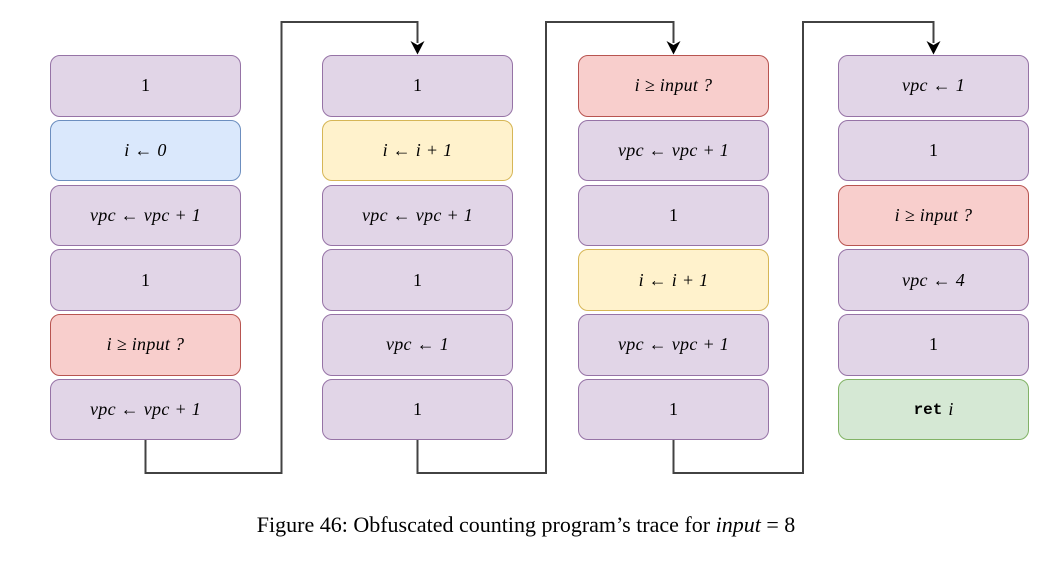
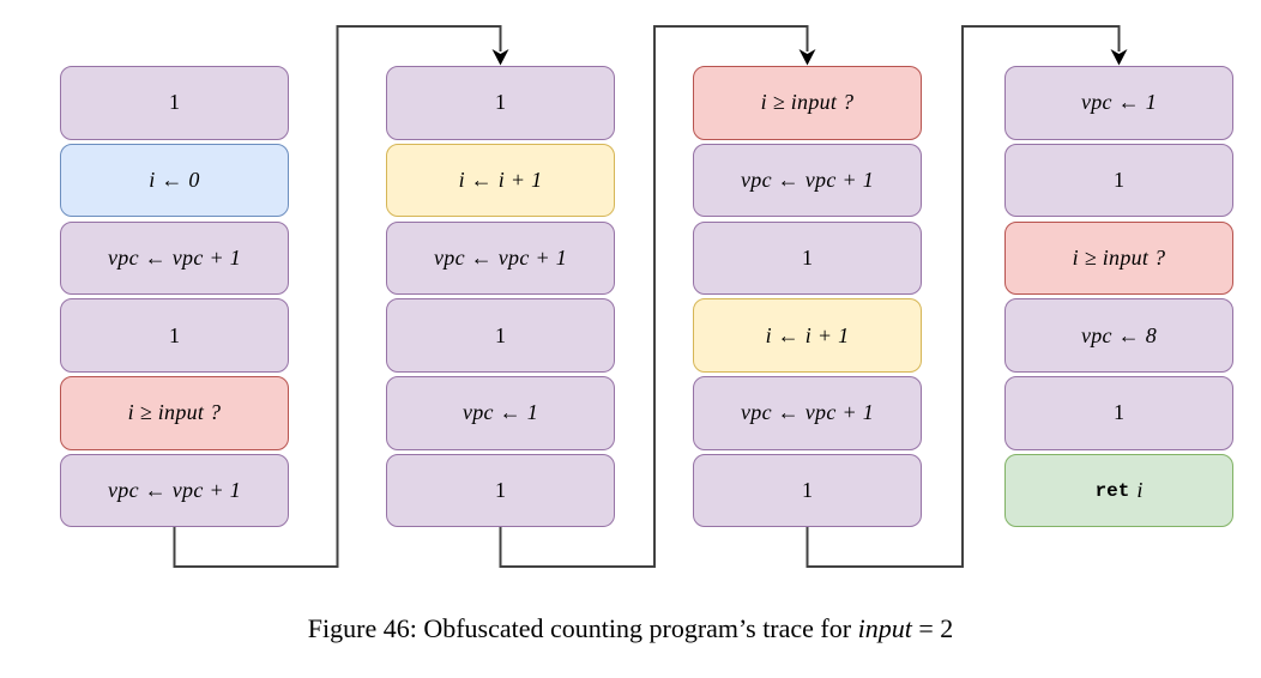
  1
  i ← 0
  vpc ← vpc + 1
  1
  i ≥ input ?
  vpc ← vpc + 1
  1
  i ← i + 1
  vpc ← vpc + 1
  1
  vpc ← 1
  1
  i ≥ input ?
  vpc ← vpc + 1
  1
  i ← i + 1
  vpc ← vpc + 1
  1
  vpc ← 1
  1
  i ≥ input ?
- vpc ← 4
+ vpc ← 8
  1
  ret
  i
- Figure 46: Obfuscated counting program’s trace for input = 8
+ Figure 46: Obfuscated counting program’s trace for input = 2
